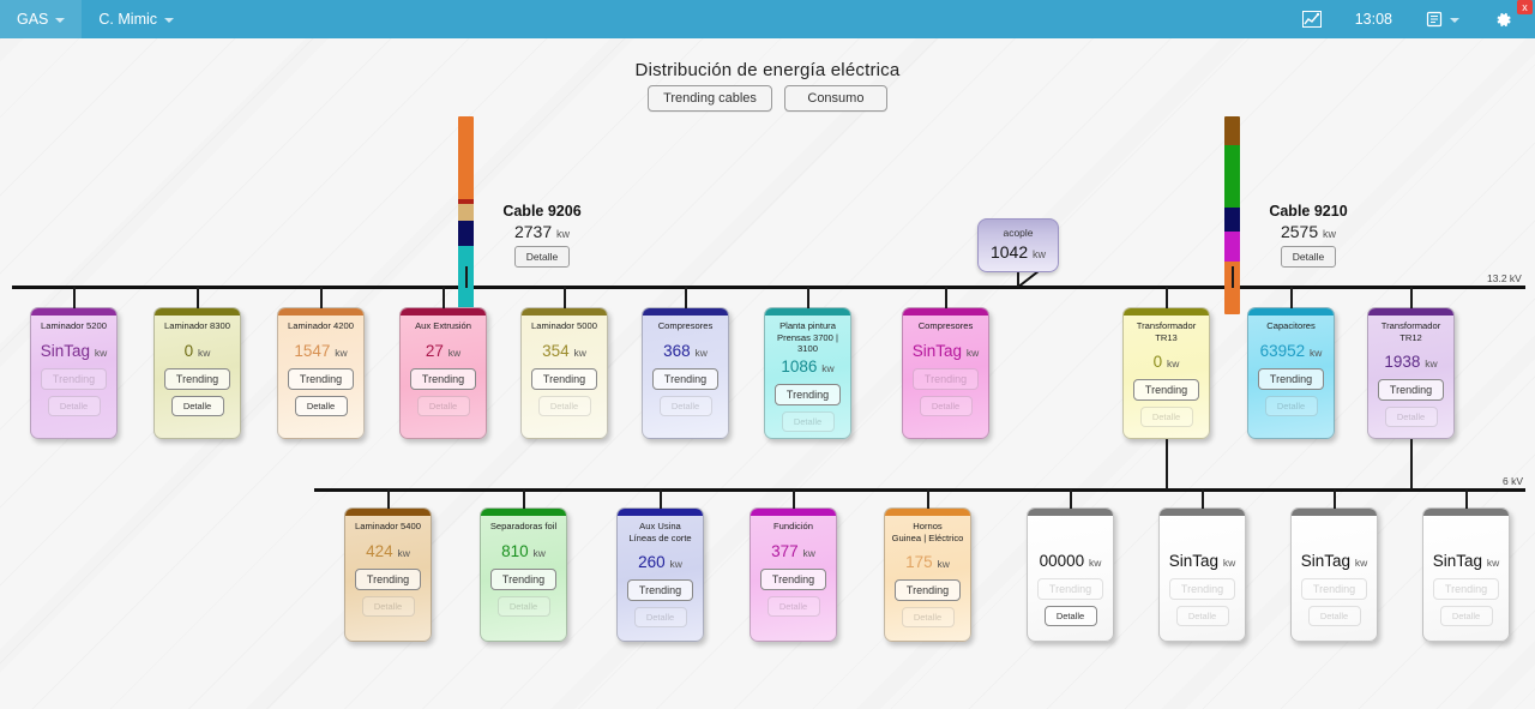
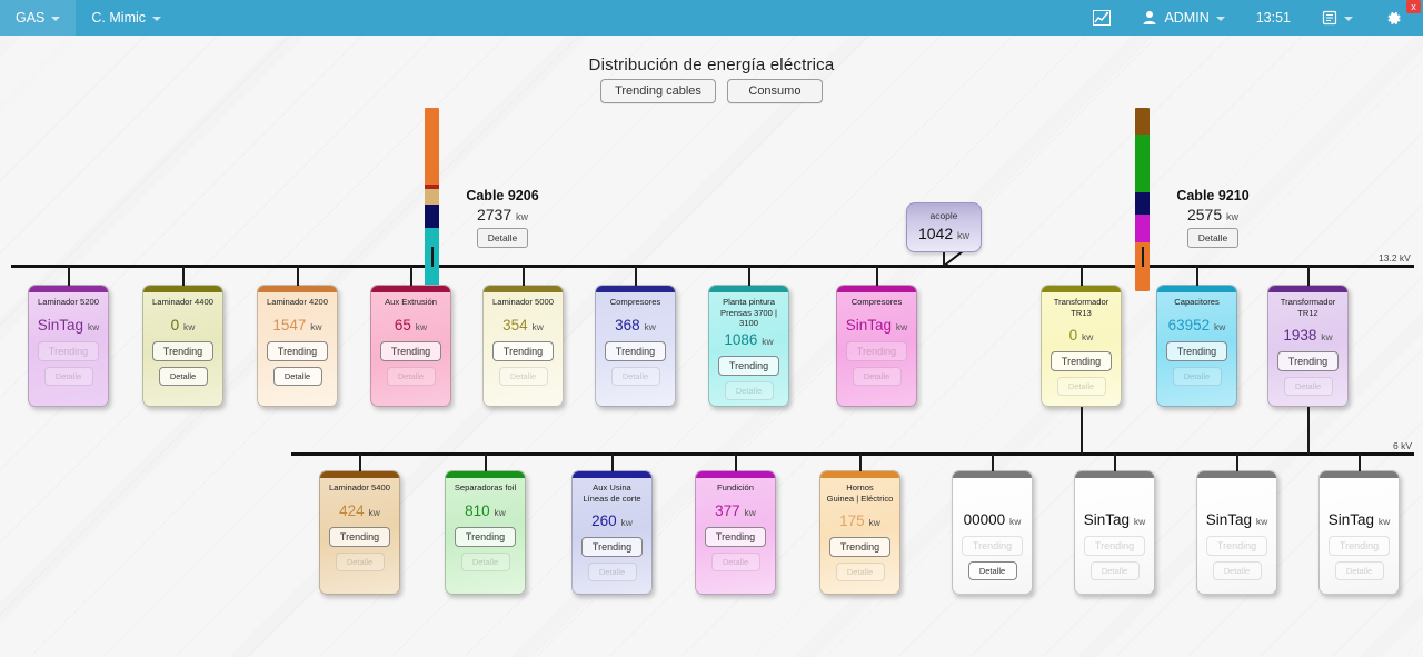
  GAS
  C. Mimic
+ ADMIN
- 13:08
+ 13:51
  x
  Distribución de energía eléctrica
  Trending cables
  Consumo
  13.2 kV
  6 kV
  Cable 9206
  2737 kw
  Detalle
  Cable 9210
  2575 kw
  Detalle
  acople
  1042 kw
  Laminador 5200
  SinTag kw
  Trending
  Detalle
- Laminador 8300
+ Laminador 4400
  0 kw
  Trending
  Detalle
  Laminador 4200
  1547 kw
  Trending
  Detalle
  Aux Extrusión
- 27 kw
+ 65 kw
  Trending
  Detalle
  Laminador 5000
  354 kw
  Trending
  Detalle
  Compresores
  368 kw
  Trending
  Detalle
  Planta pintura
  Prensas 3700 | 3100
  1086 kw
  Trending
  Detalle
  Compresores
  SinTag kw
  Trending
  Detalle
  Transformador TR13
  0 kw
  Trending
  Detalle
  Capacitores
  63952 kw
  Trending
  Detalle
  Transformador TR12
  1938 kw
  Trending
  Detalle
  Laminador 5400
  424 kw
  Trending
  Detalle
  Separadoras foil
  810 kw
  Trending
  Detalle
  Aux Usina
  Líneas de corte
  260 kw
  Trending
  Detalle
  Fundición
  377 kw
  Trending
  Detalle
  Hornos
  Guinea | Eléctrico
  175 kw
  Trending
  Detalle
  00000 kw
  Trending
  Detalle
  SinTag kw
  Trending
  Detalle
  SinTag kw
  Trending
  Detalle
  SinTag kw
  Trending
  Detalle
